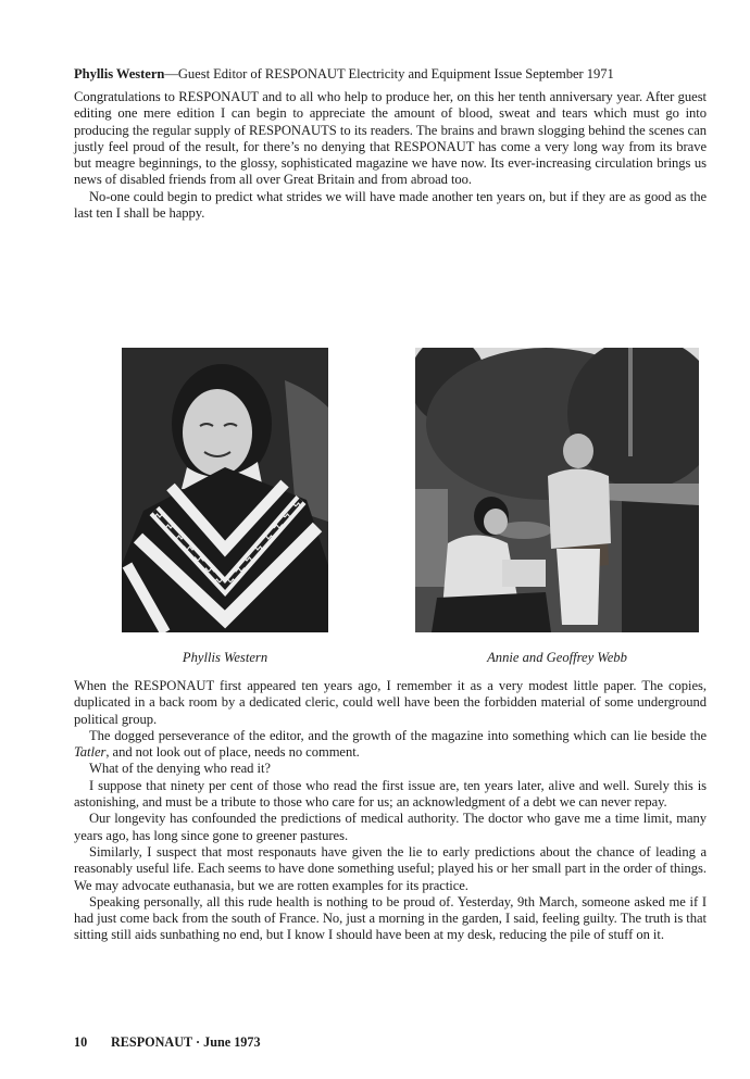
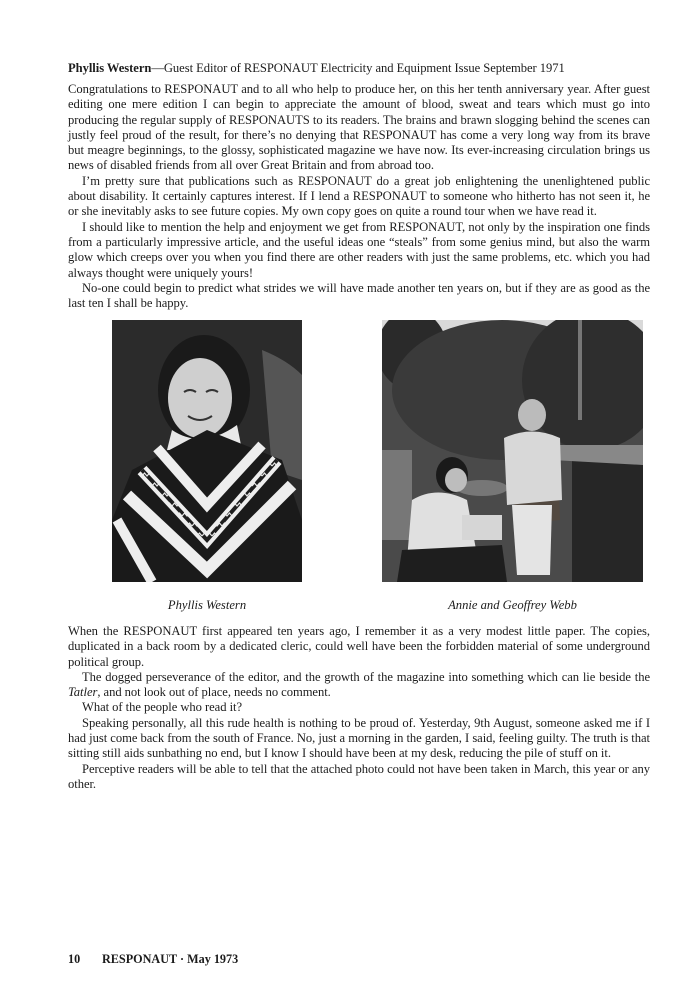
  Phyllis Western—Guest Editor of RESPONAUT Electricity and Equipment Issue September 1971
  Congratulations to RESPONAUT and to all who help to produce her, on this her tenth anniversary year. After guest editing one mere edition I can begin to appreciate the amount of blood, sweat and tears which must go into producing the regular supply of RESPONAUTS to its readers. The brains and brawn slogging behind the scenes can justly feel proud of the result, for there’s no denying that RESPONAUT has come a very long way from its brave but meagre beginnings, to the glossy, sophisticated magazine we have now. Its ever-increasing circulation brings us news of disabled friends from all over Great Britain and from abroad too.
+ I’m pretty sure that publications such as RESPONAUT do a great job enlightening the unenlightened public about disability. It certainly captures interest. If I lend a RESPONAUT to someone who hitherto has not seen it, he or she inevitably asks to see future copies. My own copy goes on quite a round tour when we have read it.
+ I should like to mention the help and enjoyment we get from RESPONAUT, not only by the inspiration one finds from a particularly impressive article, and the useful ideas one “steals” from some genius mind, but also the warm glow which creeps over you when you find there are other readers with just the same problems, etc. which you had always thought were uniquely yours!
  No-one could begin to predict what strides we will have made another ten years on, but if they are as good as the last ten I shall be happy.
  Phyllis Western
  Annie and Geoffrey Webb
  When the RESPONAUT first appeared ten years ago, I remember it as a very modest little paper. The copies, duplicated in a back room by a dedicated cleric, could well have been the forbidden material of some underground political group.
  The dogged perseverance of the editor, and the growth of the magazine into something which can lie beside the Tatler, and not look out of place, needs no comment.
- What of the denying who read it?
+ What of the people who read it?
- I suppose that ninety per cent of those who read the first issue are, ten years later, alive and well. Surely this is astonishing, and must be a tribute to those who care for us; an acknowledgment of a debt we can never repay.
- Our longevity has confounded the predictions of medical authority. The doctor who gave me a time limit, many years ago, has long since gone to greener pastures.
- Similarly, I suspect that most responauts have given the lie to early predictions about the chance of leading a reasonably useful life. Each seems to have done something useful; played his or her small part in the order of things. We may advocate euthanasia, but we are rotten examples for its practice.
- Speaking personally, all this rude health is nothing to be proud of. Yesterday, 9th March, someone asked me if I had just come back from the south of France. No, just a morning in the garden, I said, feeling guilty. The truth is that sitting still aids sunbathing no end, but I know I should have been at my desk, reducing the pile of stuff on it.
+ Speaking personally, all this rude health is nothing to be proud of. Yesterday, 9th August, someone asked me if I had just come back from the south of France. No, just a morning in the garden, I said, feeling guilty. The truth is that sitting still aids sunbathing no end, but I know I should have been at my desk, reducing the pile of stuff on it.
+ Perceptive readers will be able to tell that the attached photo could not have been taken in March, this year or any other.
- 10 RESPONAUT · June 1973
+ 10 RESPONAUT · May 1973
